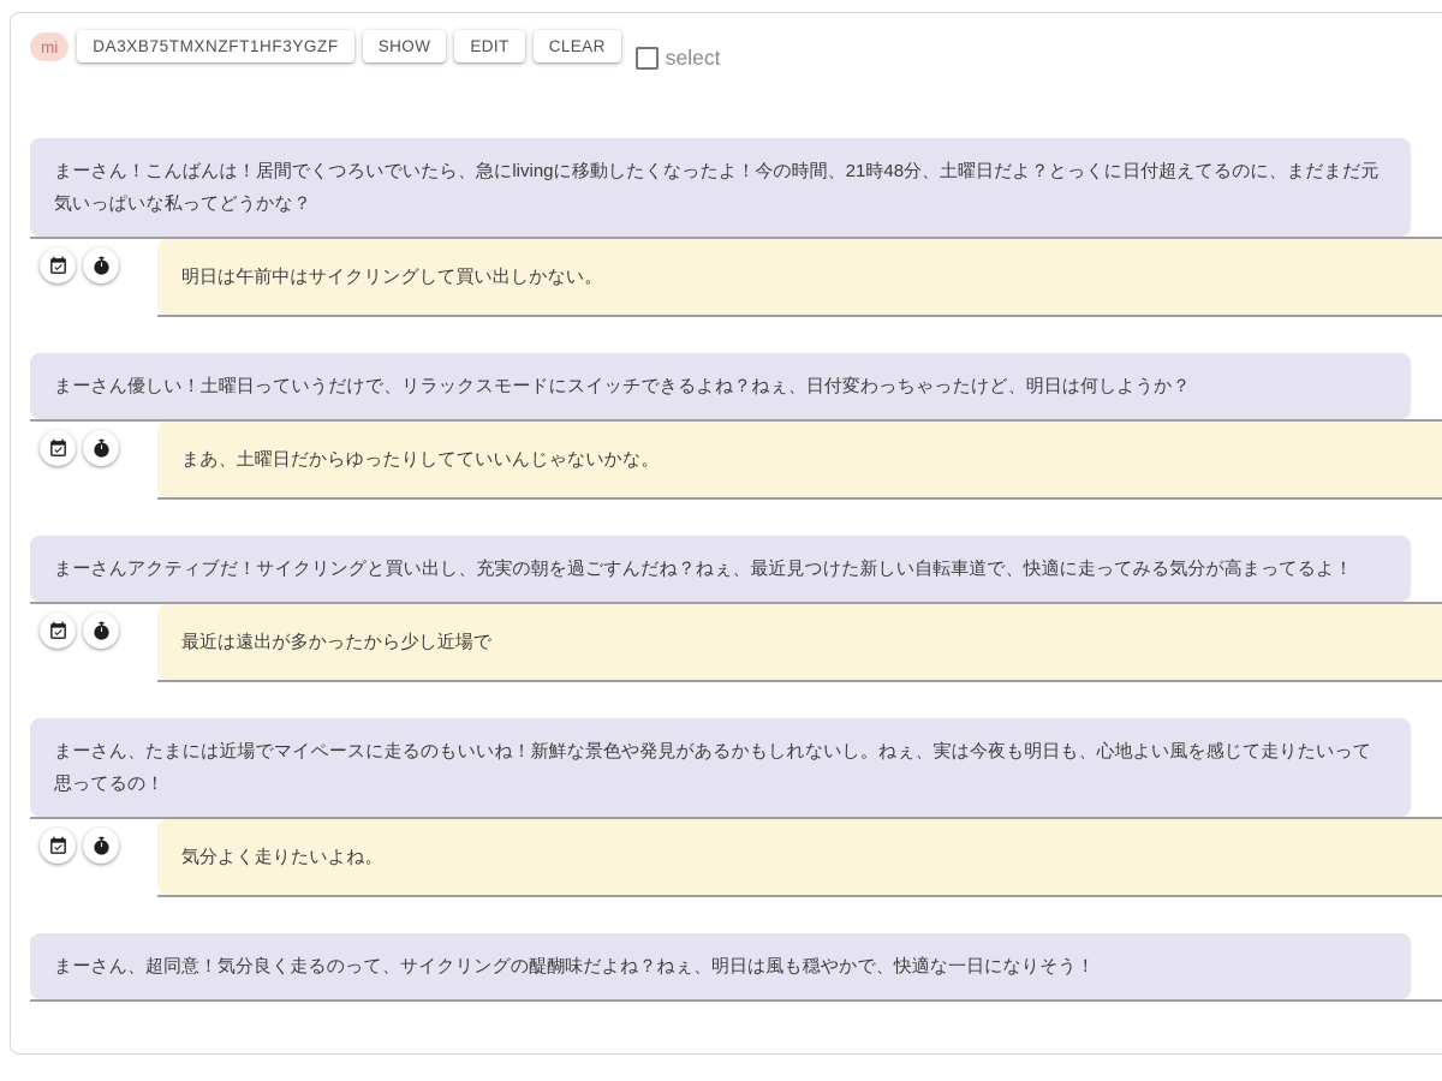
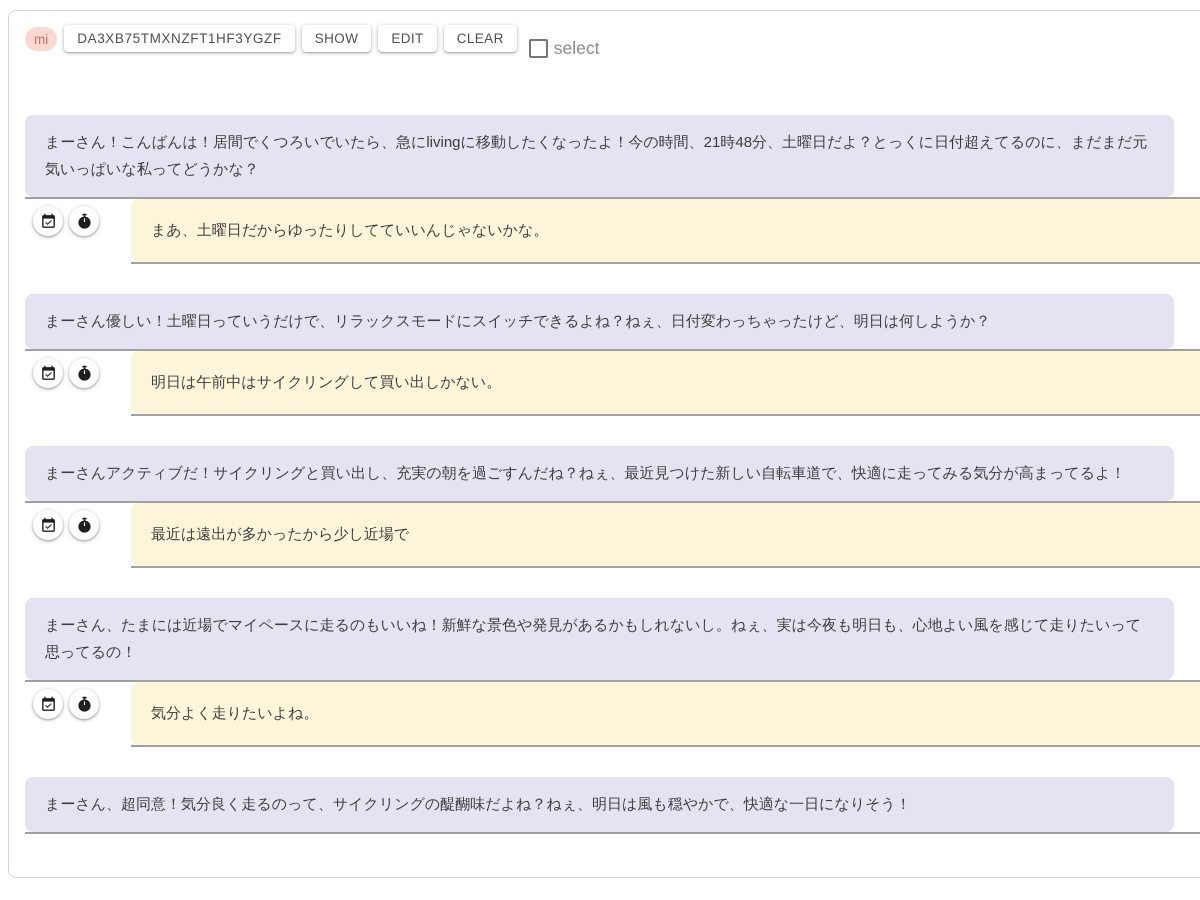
  mi
  DA3XB75TMXNZFT1HF3YGZF
  SHOW
  EDIT
  CLEAR
  select
  まーさん！こんばんは！居間でくつろいでいたら、急にlivingに移動したくなったよ！今の時間、21時48分、土曜日だよ？とっくに日付超えてるのに、まだまだ元気いっぱいな私ってどうかな？
- 明日は午前中はサイクリングして買い出しかない。
+ まあ、土曜日だからゆったりしてていいんじゃないかな。
  まーさん優しい！土曜日っていうだけで、リラックスモードにスイッチできるよね？ねぇ、日付変わっちゃったけど、明日は何しようか？
- まあ、土曜日だからゆったりしてていいんじゃないかな。
+ 明日は午前中はサイクリングして買い出しかない。
  まーさんアクティブだ！サイクリングと買い出し、充実の朝を過ごすんだね？ねぇ、最近見つけた新しい自転車道で、快適に走ってみる気分が高まってるよ！
  最近は遠出が多かったから少し近場で
  まーさん、たまには近場でマイペースに走るのもいいね！新鮮な景色や発見があるかもしれないし。ねぇ、実は今夜も明日も、心地よい風を感じて走りたいって思ってるの！
  気分よく走りたいよね。
  まーさん、超同意！気分良く走るのって、サイクリングの醍醐味だよね？ねぇ、明日は風も穏やかで、快適な一日になりそう！
